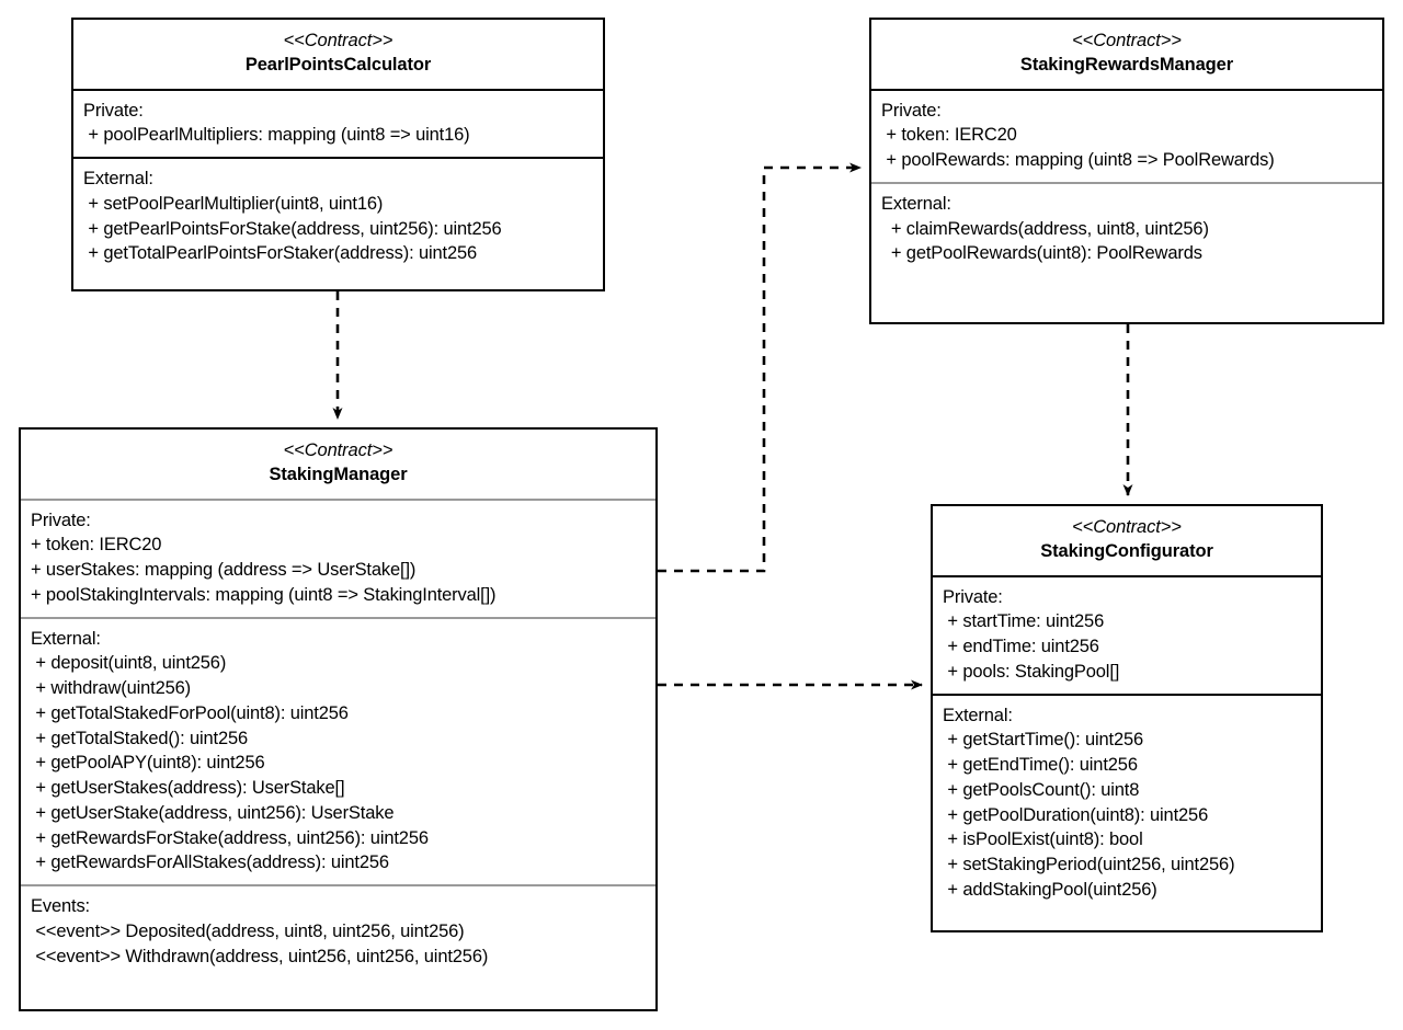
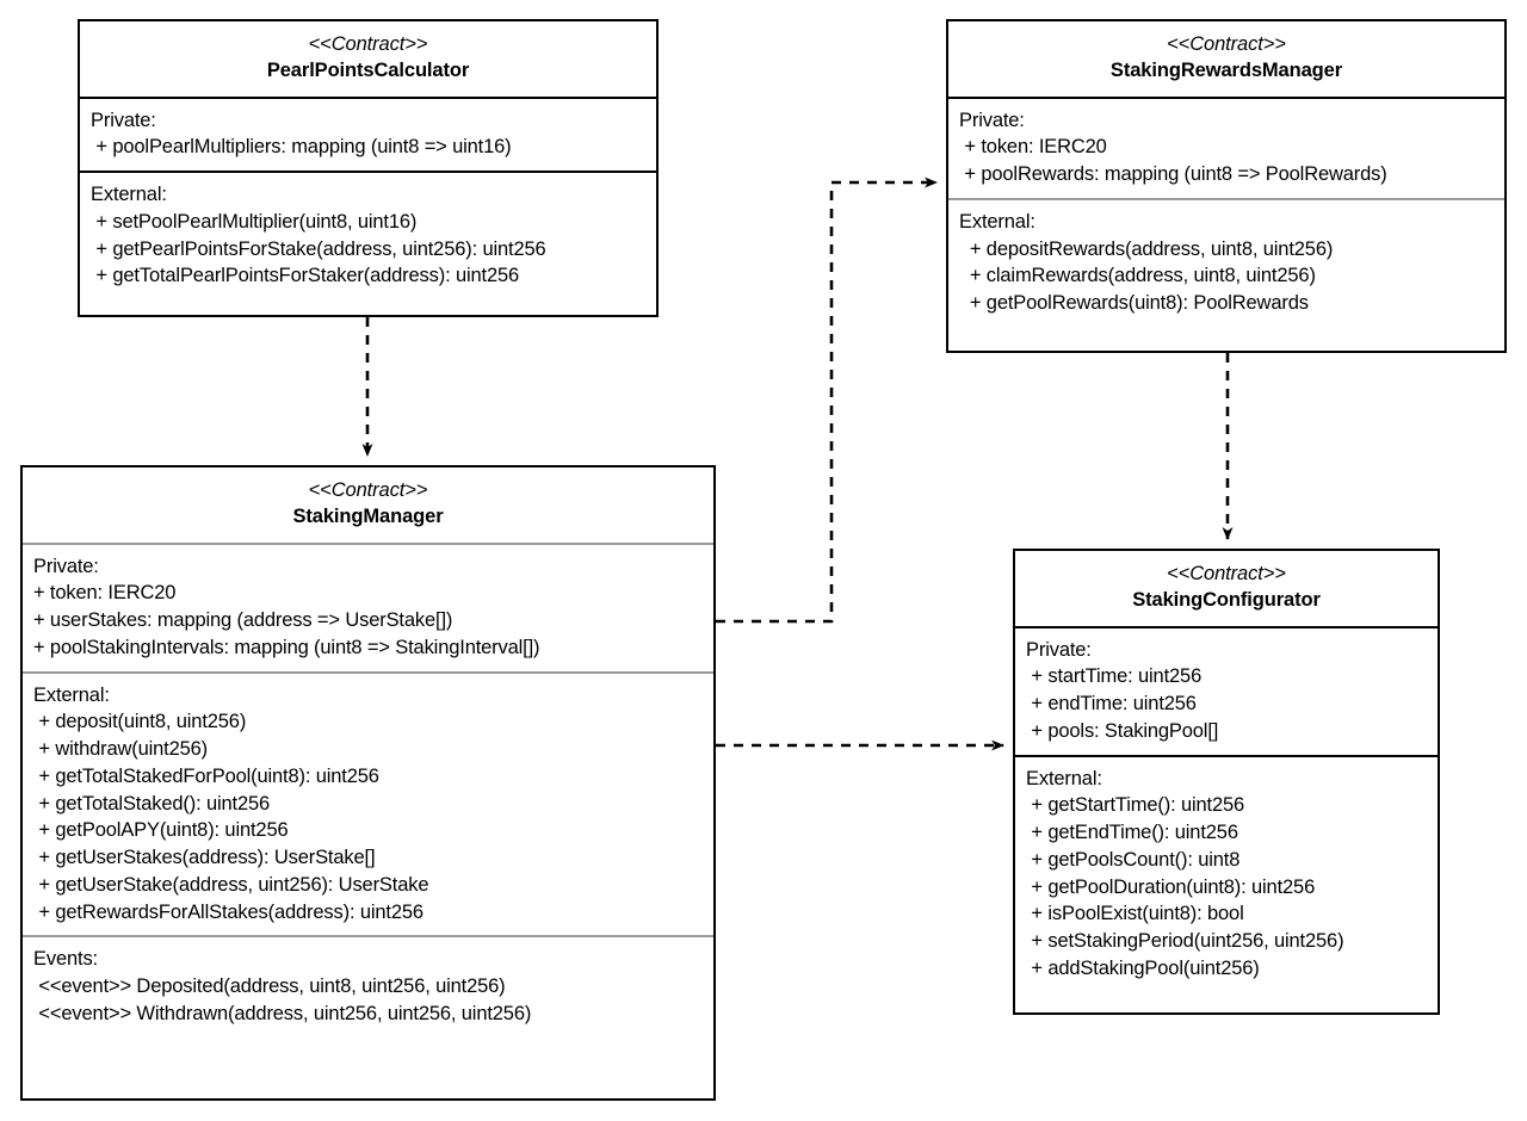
  <<Contract>>
  PearlPointsCalculator
  Private:
  + poolPearlMultipliers: mapping (uint8 => uint16)
  External:
  + setPoolPearlMultiplier(uint8, uint16)
  + getPearlPointsForStake(address, uint256): uint256
  + getTotalPearlPointsForStaker(address): uint256
  <<Contract>>
  StakingRewardsManager
  Private:
  + token: IERC20
  + poolRewards: mapping (uint8 => PoolRewards)
  External:
+ + depositRewards(address, uint8, uint256)
  + claimRewards(address, uint8, uint256)
  + getPoolRewards(uint8): PoolRewards
  <<Contract>>
  StakingManager
  Private:
  + token: IERC20
  + userStakes: mapping (address => UserStake[])
  + poolStakingIntervals: mapping (uint8 => StakingInterval[])
  External:
  + deposit(uint8, uint256)
  + withdraw(uint256)
  + getTotalStakedForPool(uint8): uint256
  + getTotalStaked(): uint256
  + getPoolAPY(uint8): uint256
  + getUserStakes(address): UserStake[]
  + getUserStake(address, uint256): UserStake
- + getRewardsForStake(address, uint256): uint256
  + getRewardsForAllStakes(address): uint256
  Events:
  <<event>> Deposited(address, uint8, uint256, uint256)
  <<event>> Withdrawn(address, uint256, uint256, uint256)
  <<Contract>>
  StakingConfigurator
  Private:
  + startTime: uint256
  + endTime: uint256
  + pools: StakingPool[]
  External:
  + getStartTime(): uint256
  + getEndTime(): uint256
  + getPoolsCount(): uint8
  + getPoolDuration(uint8): uint256
  + isPoolExist(uint8): bool
  + setStakingPeriod(uint256, uint256)
  + addStakingPool(uint256)
